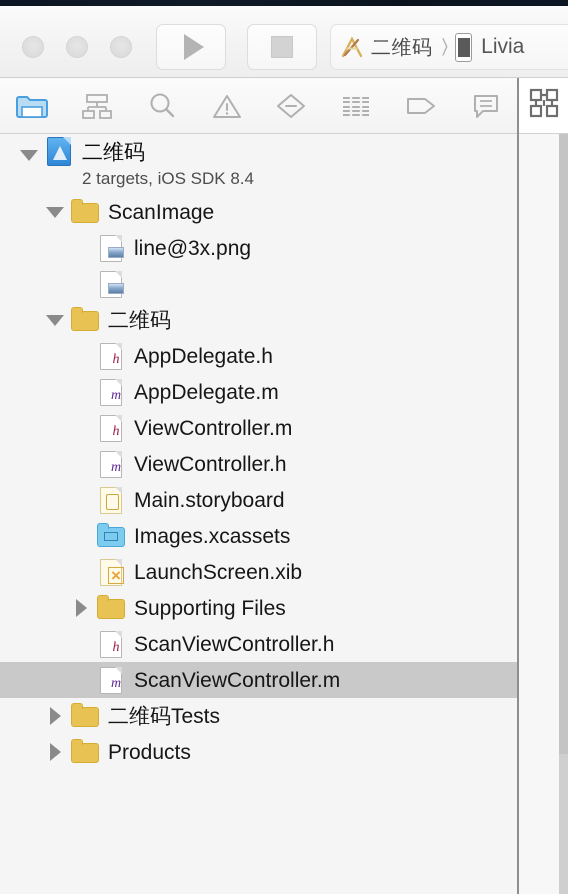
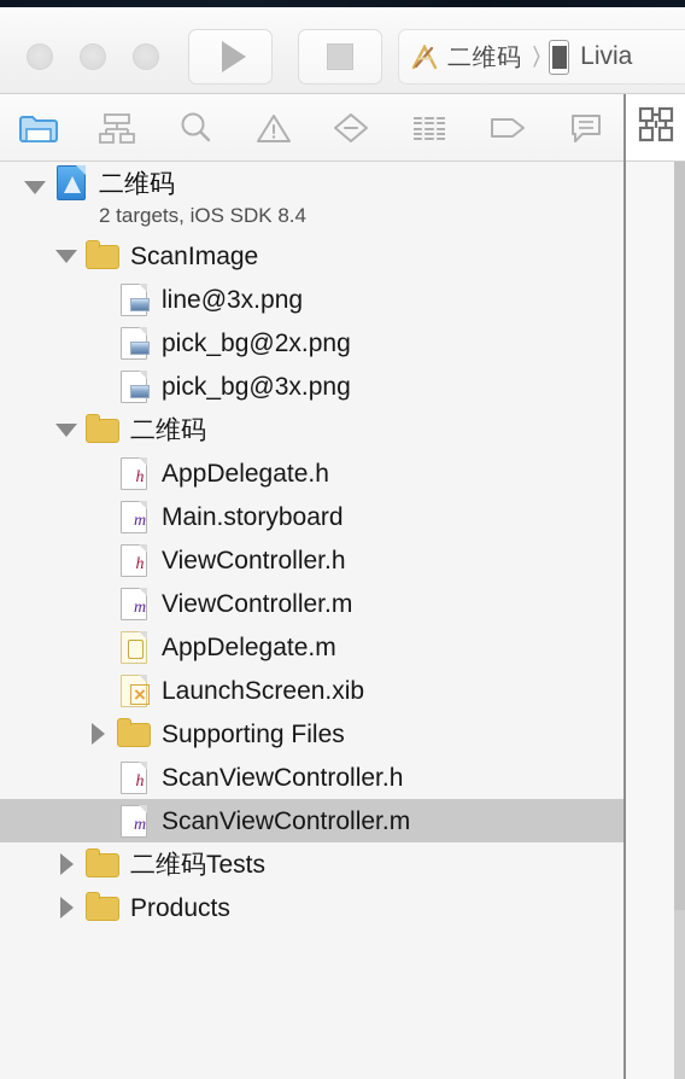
  二维码
  〉
  Livia
  二维码
  2 targets, iOS SDK 8.4
  ScanImage
  line@3x.png
+ pick_bg@2x.png
+ pick_bg@3x.png
  二维码
  h
  AppDelegate.h
  m
- AppDelegate.m
+ Main.storyboard
  h
- ViewController.m
+ ViewController.h
  m
- ViewController.h
+ ViewController.m
- Main.storyboard
+ AppDelegate.m
- Images.xcassets
  ×
  LaunchScreen.xib
  Supporting Files
  h
  ScanViewController.h
  m
  ScanViewController.m
  二维码Tests
  Products
